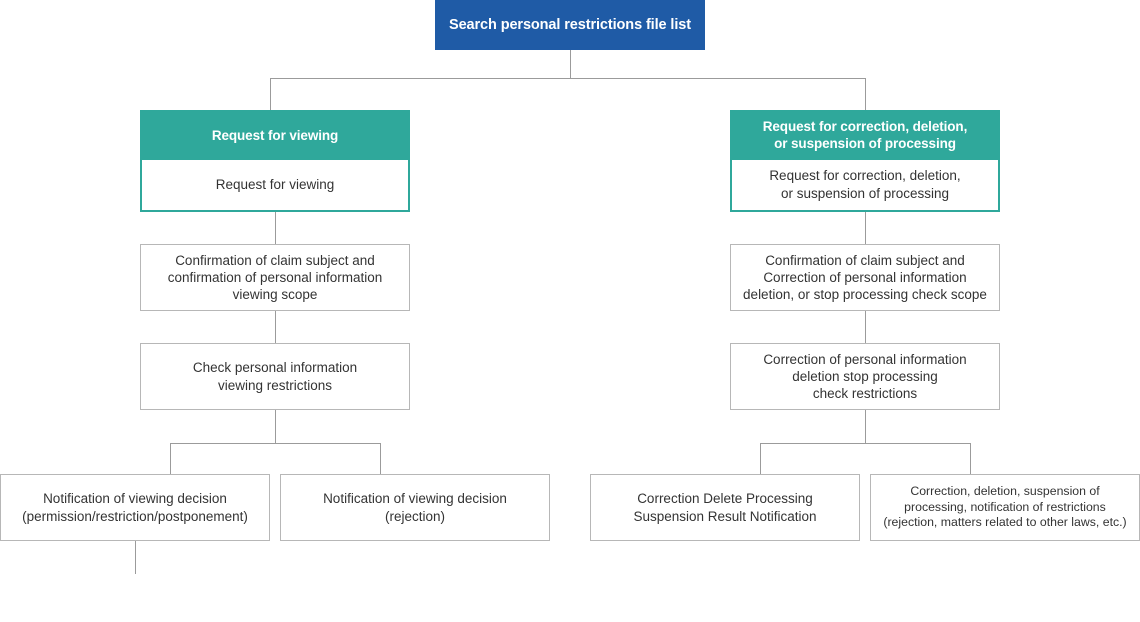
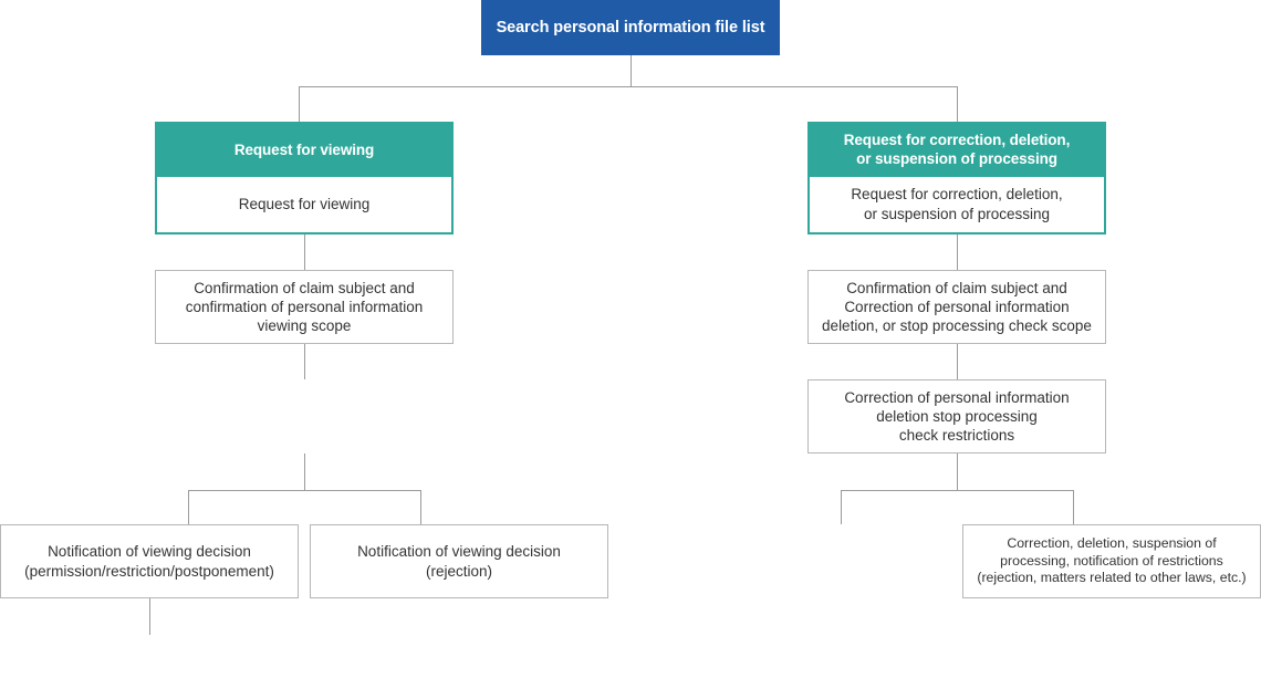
- Search personal restrictions file list
+ Search personal information file list
  Request for viewing
  Request for viewing
  Request for correction, deletion,
  or suspension of processing
  Request for correction, deletion,
  or suspension of processing
  Confirmation of claim subject and
  confirmation of personal information
  viewing scope
- Check personal information
- viewing restrictions
  Confirmation of claim subject and
  Correction of personal information
  deletion, or stop processing check scope
  Correction of personal information
  deletion stop processing
  check restrictions
  Notification of viewing decision
  (permission/restriction/postponement)
  Notification of viewing decision
  (rejection)
- Correction Delete Processing
- Suspension Result Notification
  Correction, deletion, suspension of
  processing, notification of restrictions
  (rejection, matters related to other laws, etc.)
